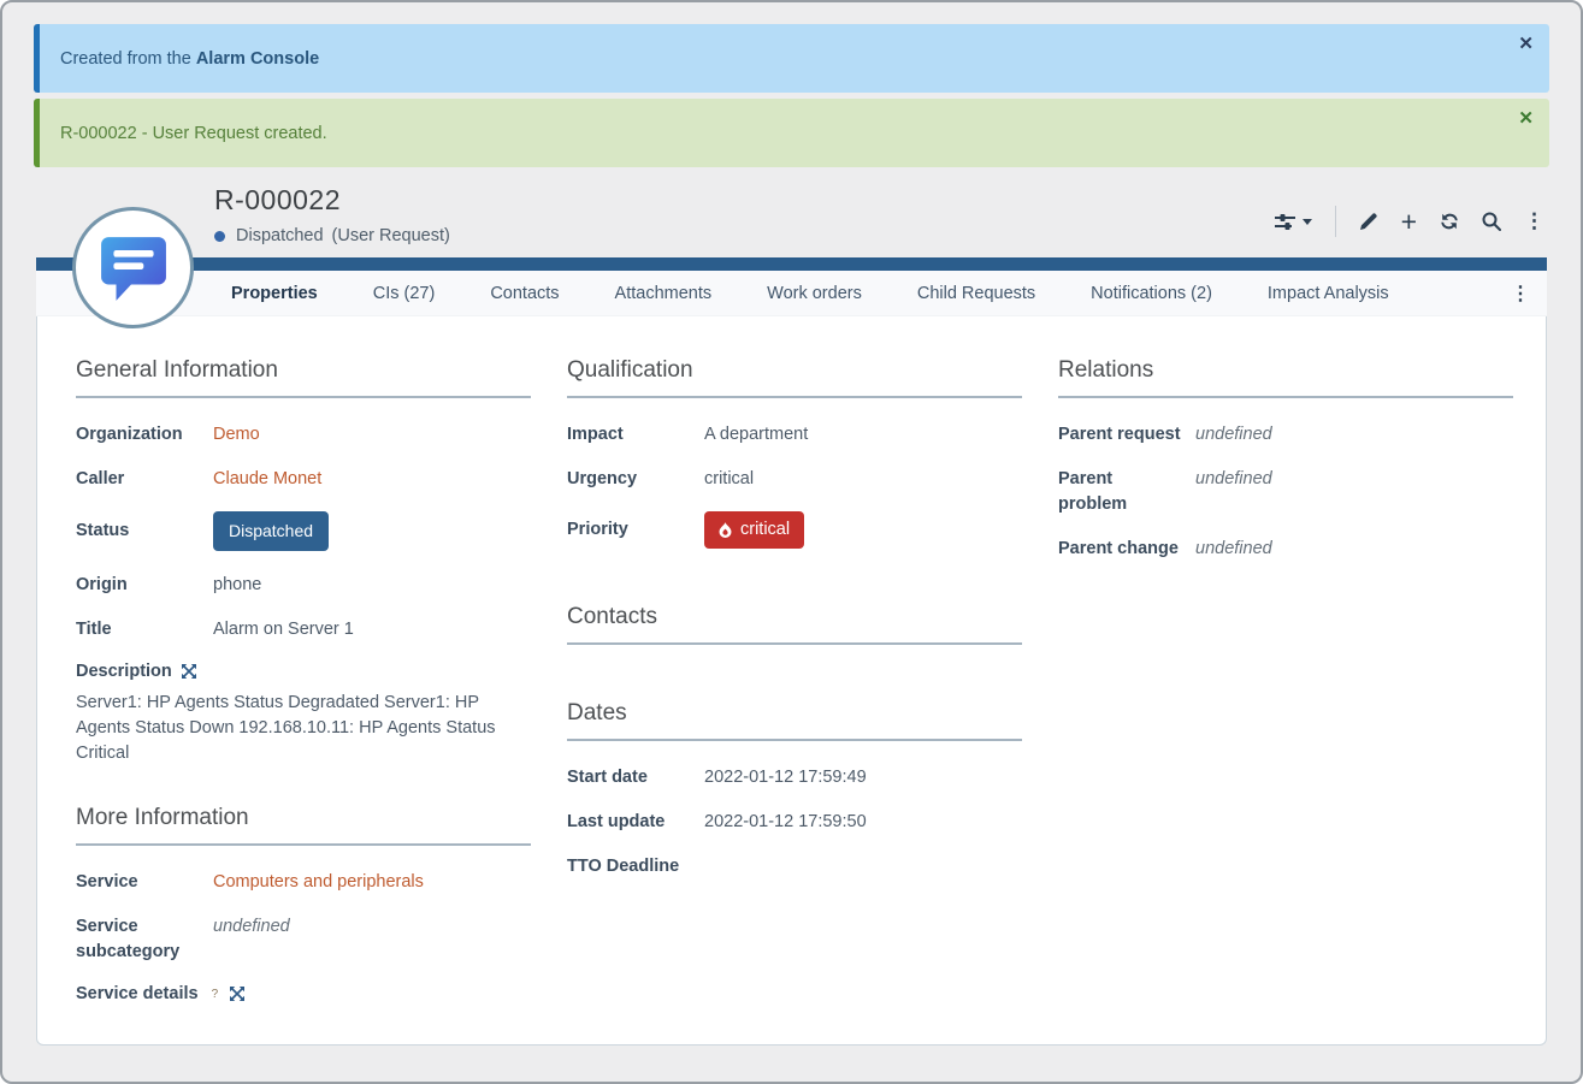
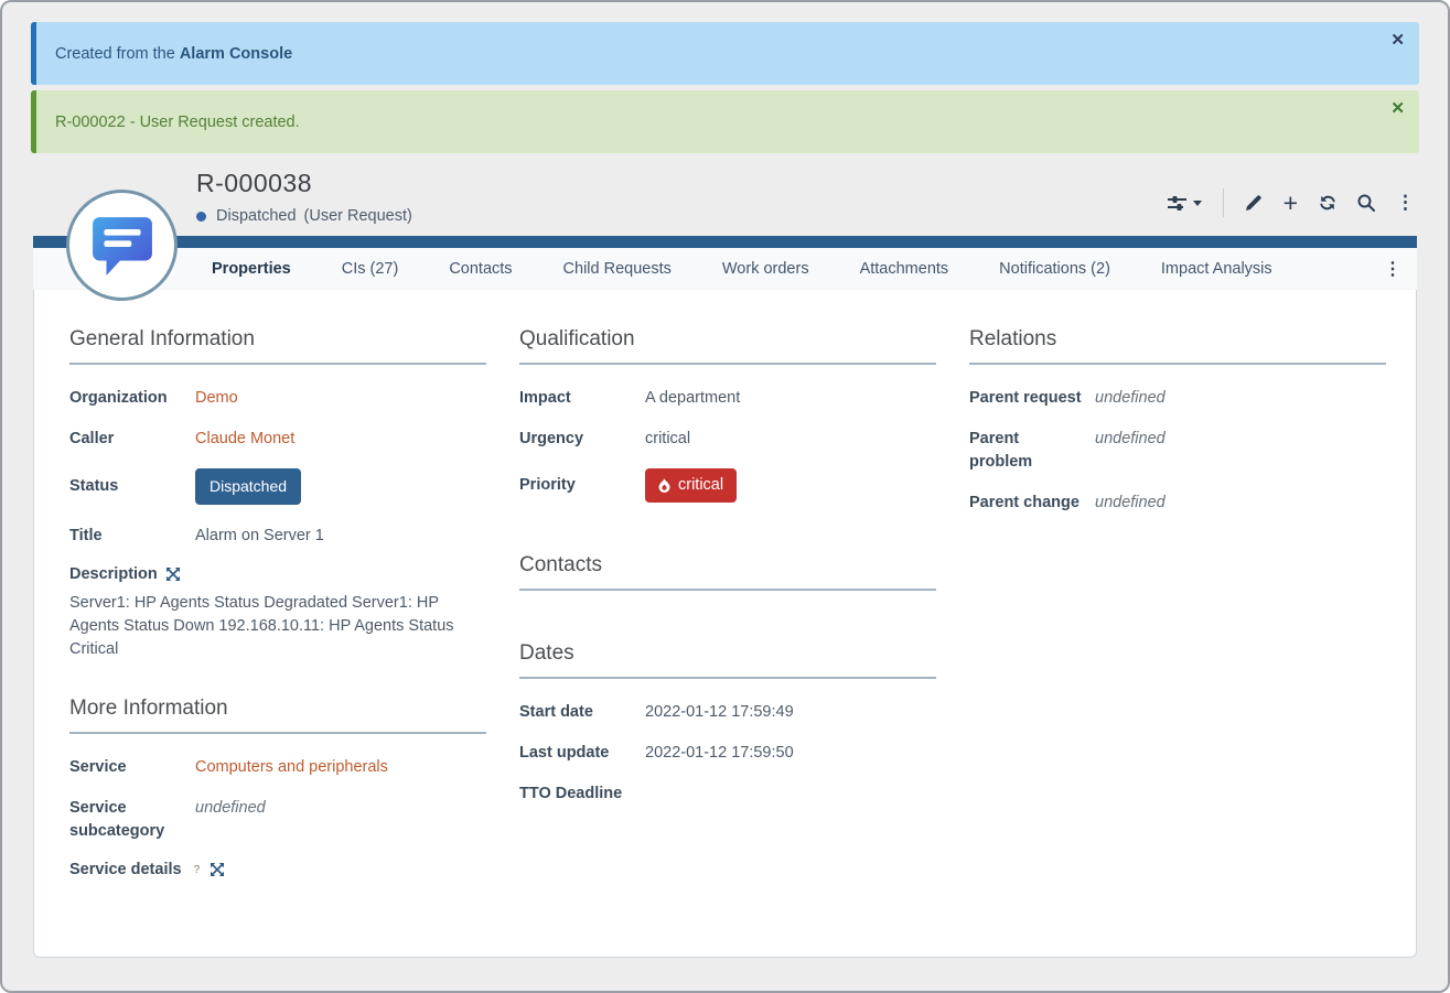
  Created from the Alarm Console
  ✕
  R-000022 - User Request created.
  ✕
- R-000022
+ R-000038
  Dispatched
  (User Request)
  +
  ⋮
  Properties
  CIs (27)
  Contacts
- Attachments
+ Child Requests
  Work orders
- Child Requests
+ Attachments
  Notifications (2)
  Impact Analysis
  ⋮
  General Information
  Organization
  Demo
  Caller
  Claude Monet
  Status
  Dispatched
- Origin
- phone
  Title
  Alarm on Server 1
  Description
  Server1: HP Agents Status Degradated Server1: HP Agents Status Down 192.168.10.11: HP Agents Status Critical
  More Information
  Service
  Computers and peripherals
  Service subcategory
  undefined
  Service details
  ?
  Qualification
  Impact
  A department
  Urgency
  critical
  Priority
  critical
  Contacts
  Dates
  Start date
  2022-01-12 17:59:49
  Last update
  2022-01-12 17:59:50
  TTO Deadline
  Relations
  Parent request
  undefined
  Parent problem
  undefined
  Parent change
  undefined
